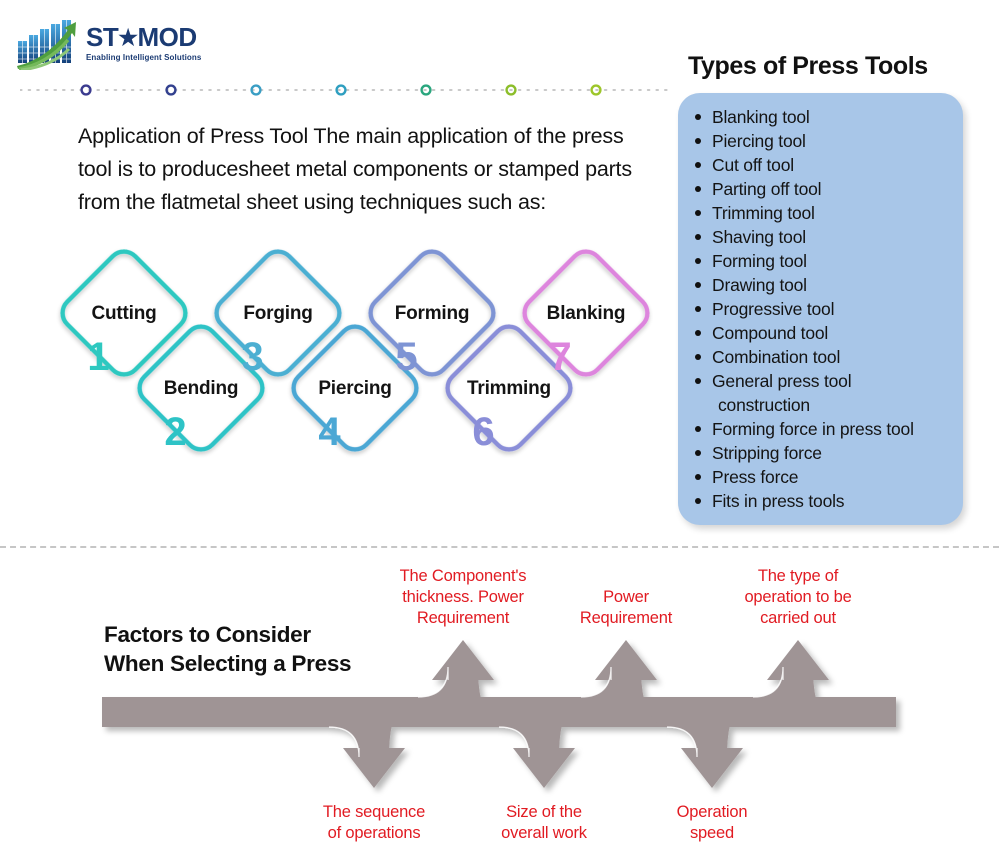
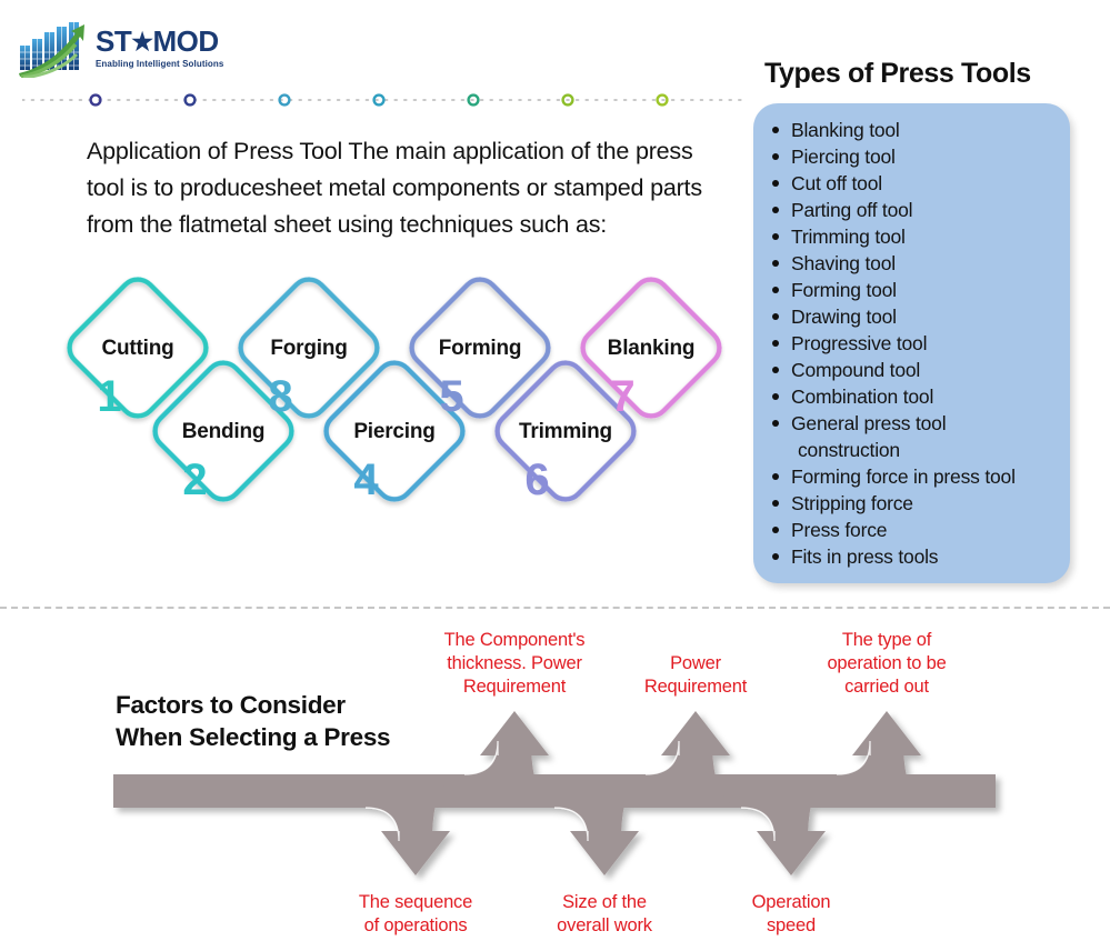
  ST★MOD
  Enabling Intelligent Solutions
  Application of Press Tool The main application of the press tool is to producesheet metal components or stamped parts from the flatmetal sheet using techniques such as:
  Cutting
  1
  Bending
  2
  Forging
- 3
+ 8
  Piercing
  4
  Forming
  5
  Trimming
  6
  Blanking
  7
  Types of Press Tools
  Blanking tool
  Piercing tool
  Cut off tool
  Parting off tool
  Trimming tool
  Shaving tool
  Forming tool
  Drawing tool
  Progressive tool
  Compound tool
  Combination tool
  General press tool
  construction
  Forming force in press tool
  Stripping force
  Press force
  Fits in press tools
  Factors to Consider
  When Selecting a Press
  The Component's
  thickness. Power
  Requirement
  Power
  Requirement
  The type of
  operation to be
  carried out
  The sequence
  of operations
  Size of the
  overall work
  Operation
  speed
